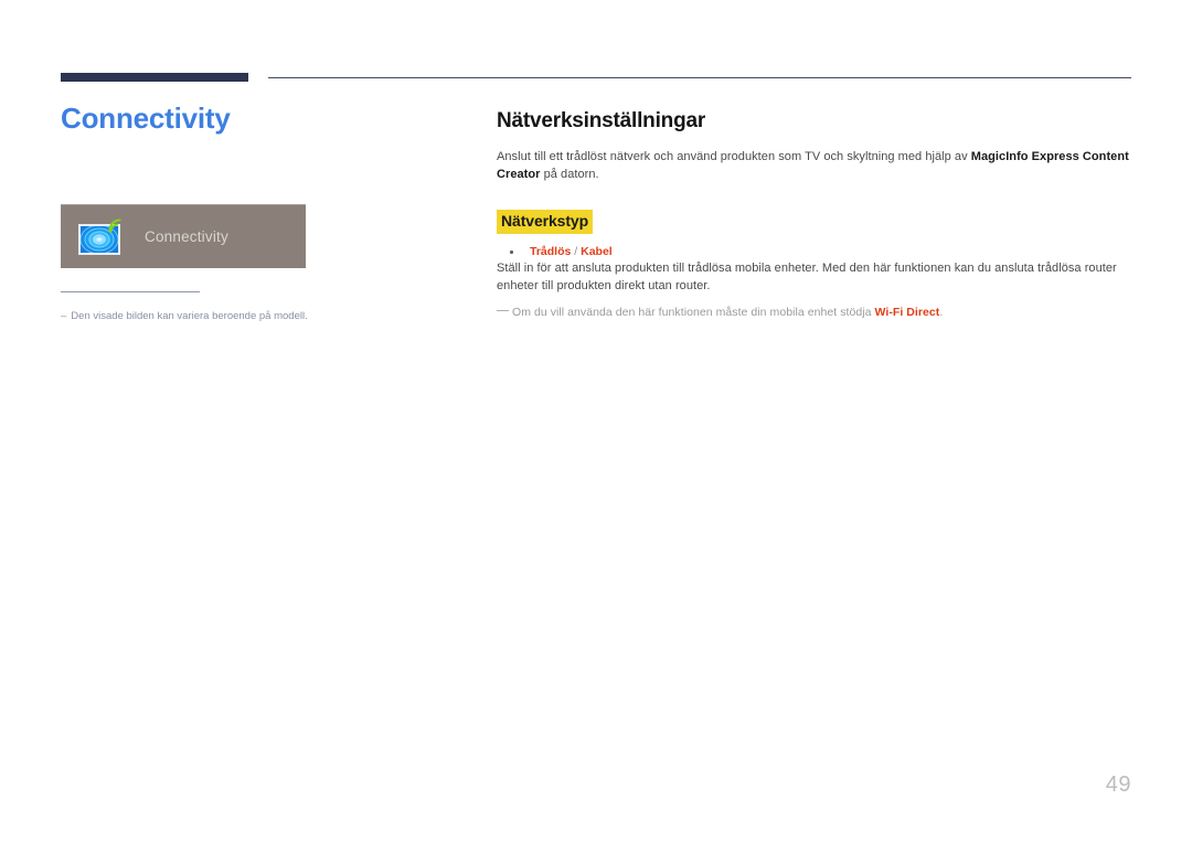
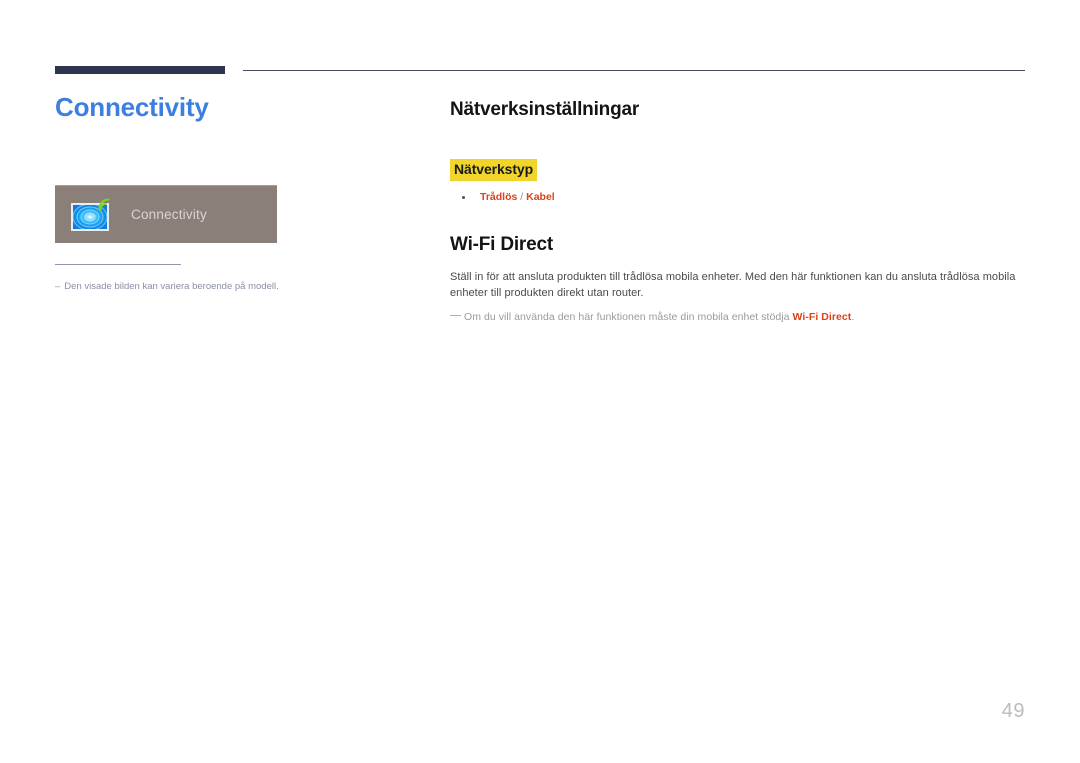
  Connectivity
  Connectivity
  – Den visade bilden kan variera beroende på modell.
  Nätverksinställningar
- Anslut till ett trådlöst nätverk och använd produkten som TV och skyltning med hjälp av MagicInfo Express Content Creator på datorn.
  Nätverkstyp
  Trådlös / Kabel
+ Wi-Fi Direct
- Ställ in för att ansluta produkten till trådlösa mobila enheter. Med den här funktionen kan du ansluta trådlösa router enheter till produkten direkt utan router.
+ Ställ in för att ansluta produkten till trådlösa mobila enheter. Med den här funktionen kan du ansluta trådlösa mobila enheter till produkten direkt utan router.
  Om du vill använda den här funktionen måste din mobila enhet stödja Wi-Fi Direct.
  49
